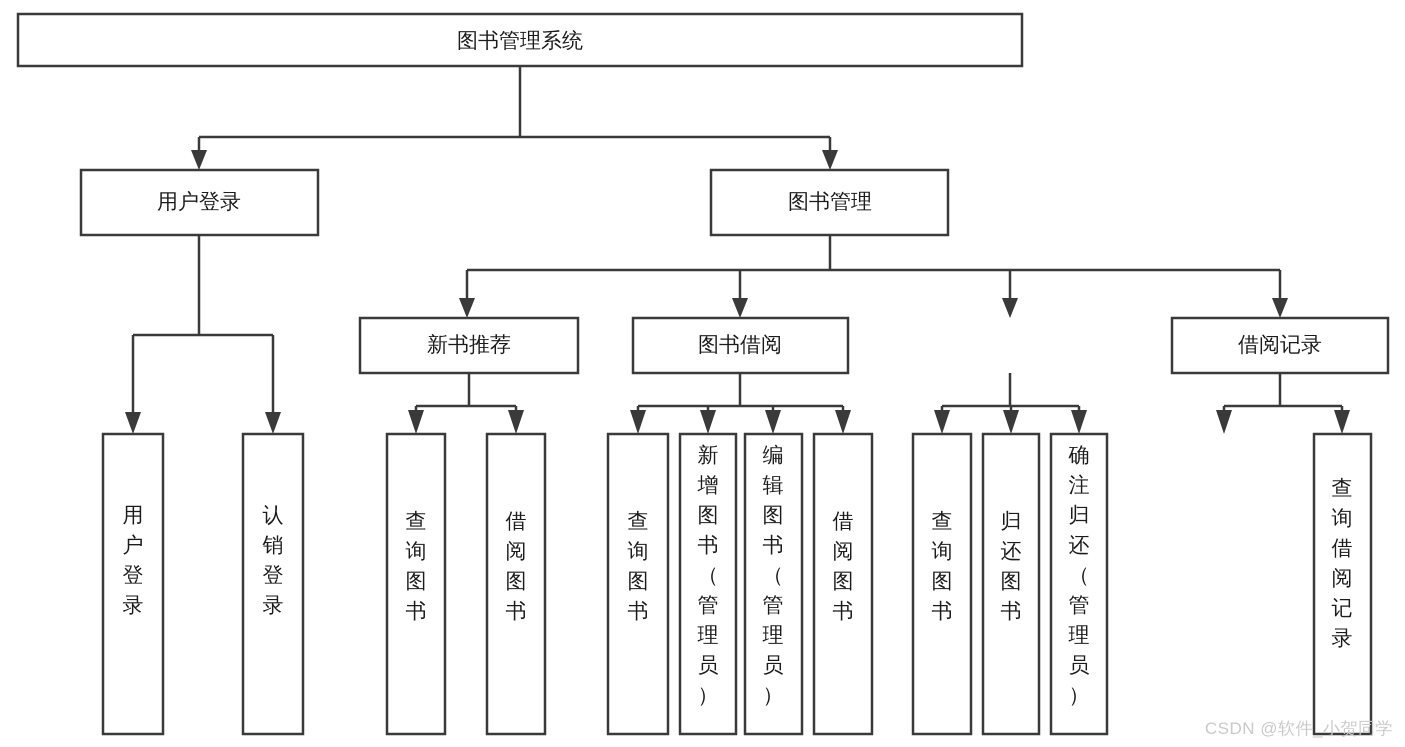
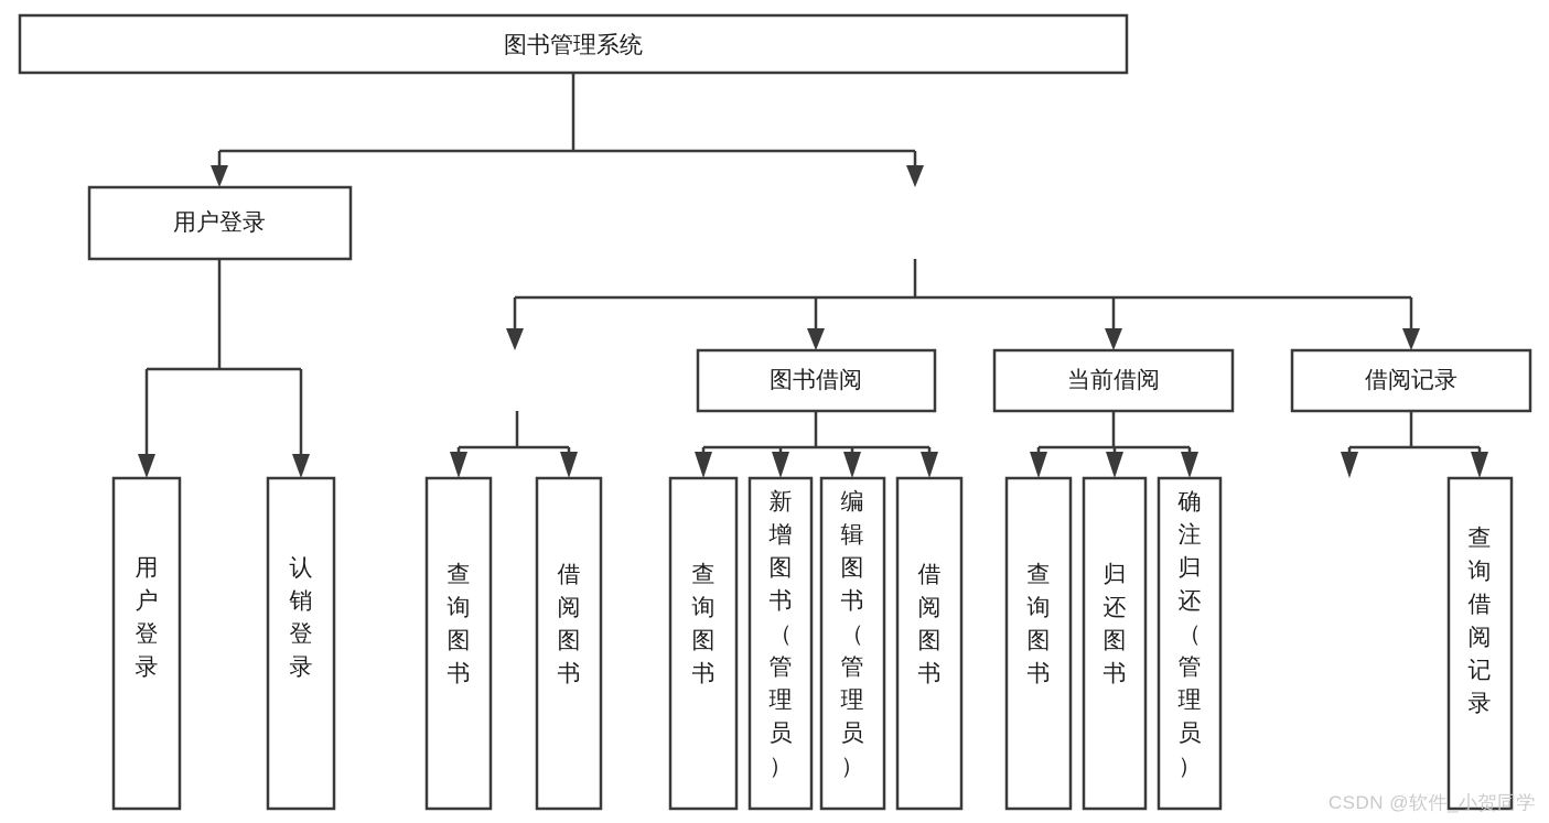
  图书管理系统
  用户登录
- 图书管理
- 新书推荐
  图书借阅
+ 当前借阅
  借阅记录
  用户登录
  认销登录
  查询图书
  借阅图书
  查询图书
  新增图书（管理员）
  编辑图书（管理员）
  借阅图书
  查询图书
  归还图书
  确注归还（管理员）
  查询借阅记录
  CSDN @软件_小贺同学
